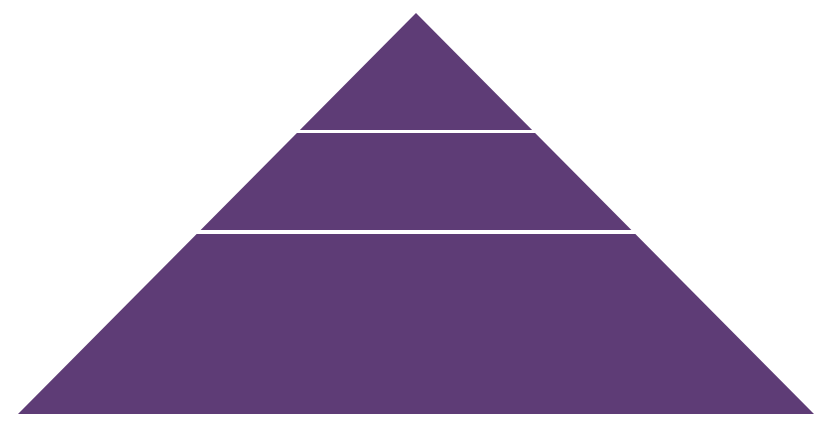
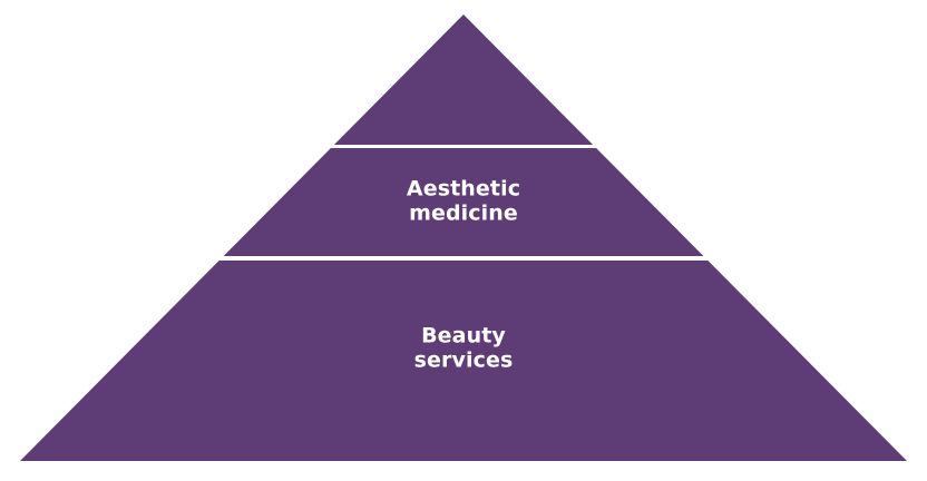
+ Aesthetic
+ medicine
+ Beauty
+ services
